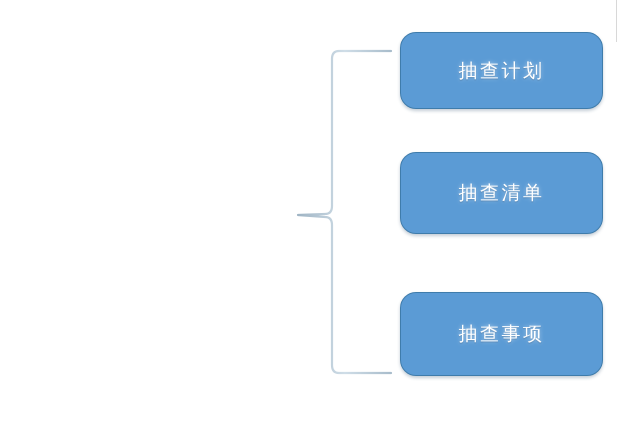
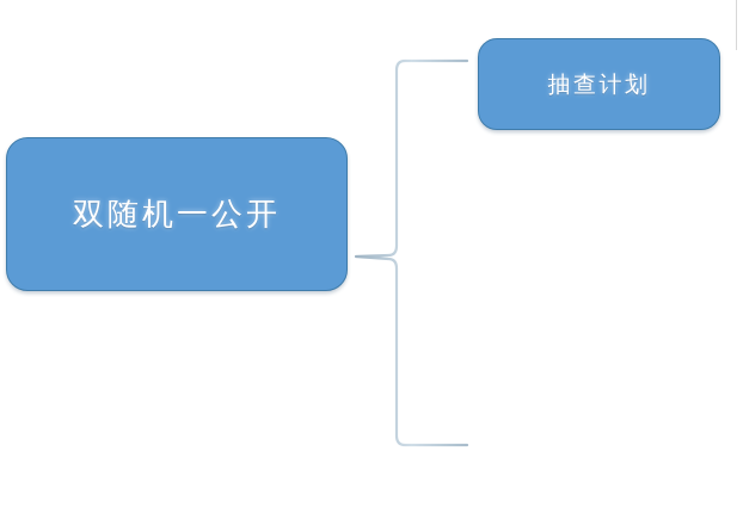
+ 双随机一公开
  抽查计划
- 抽查清单
- 抽查事项
